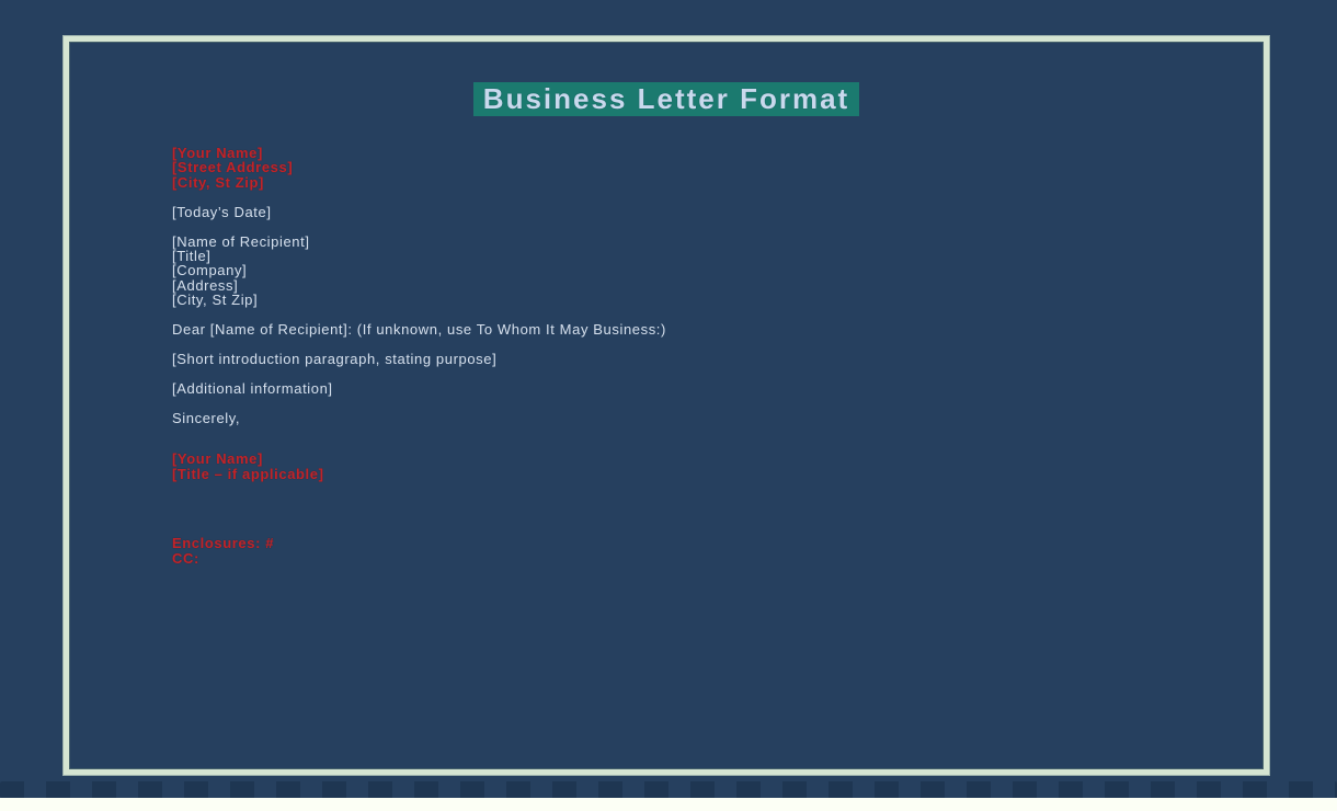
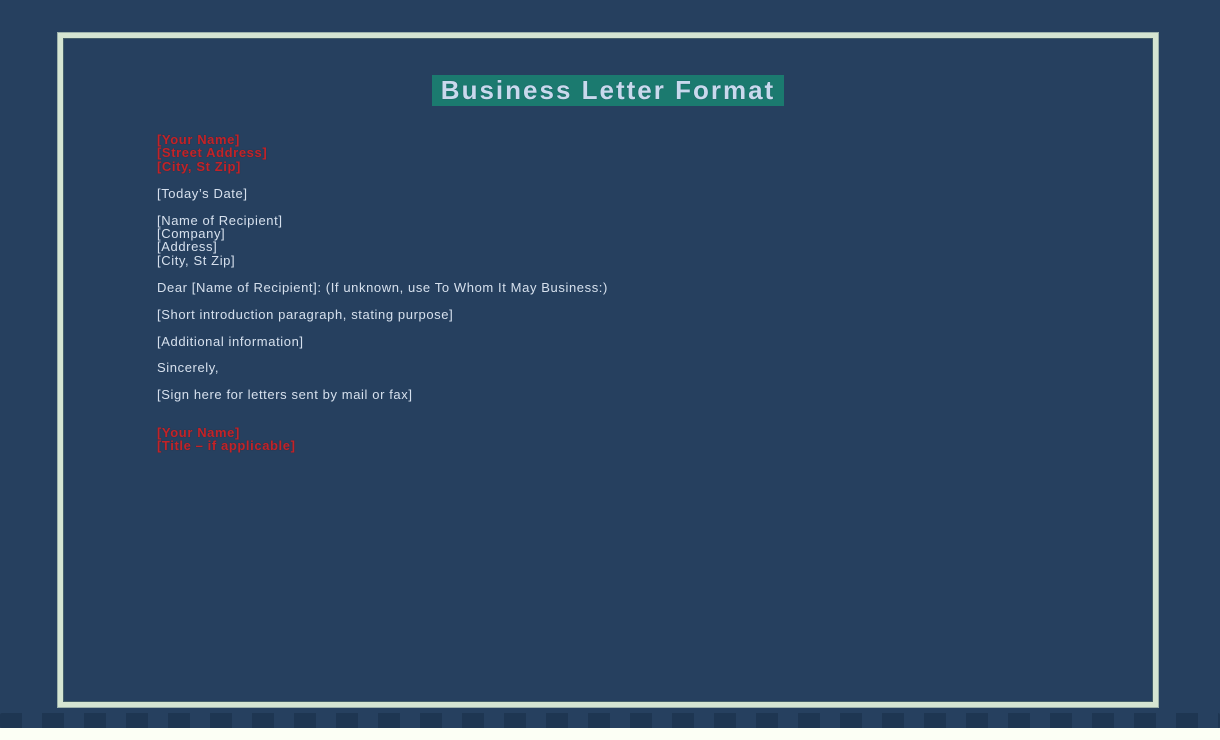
  Business Letter Format
  [Your Name]
  [Street Address]
  [City, St Zip]
  [Today’s Date]
  [Name of Recipient]
- [Title]
  [Company]
  [Address]
  [City, St Zip]
  Dear [Name of Recipient]: (If unknown, use To Whom It May Business:)
  [Short introduction paragraph, stating purpose]
  [Additional information]
  Sincerely,
+ [Sign here for letters sent by mail or fax]
  [Your Name]
  [Title – if applicable]
- Enclosures: #
- CC:
